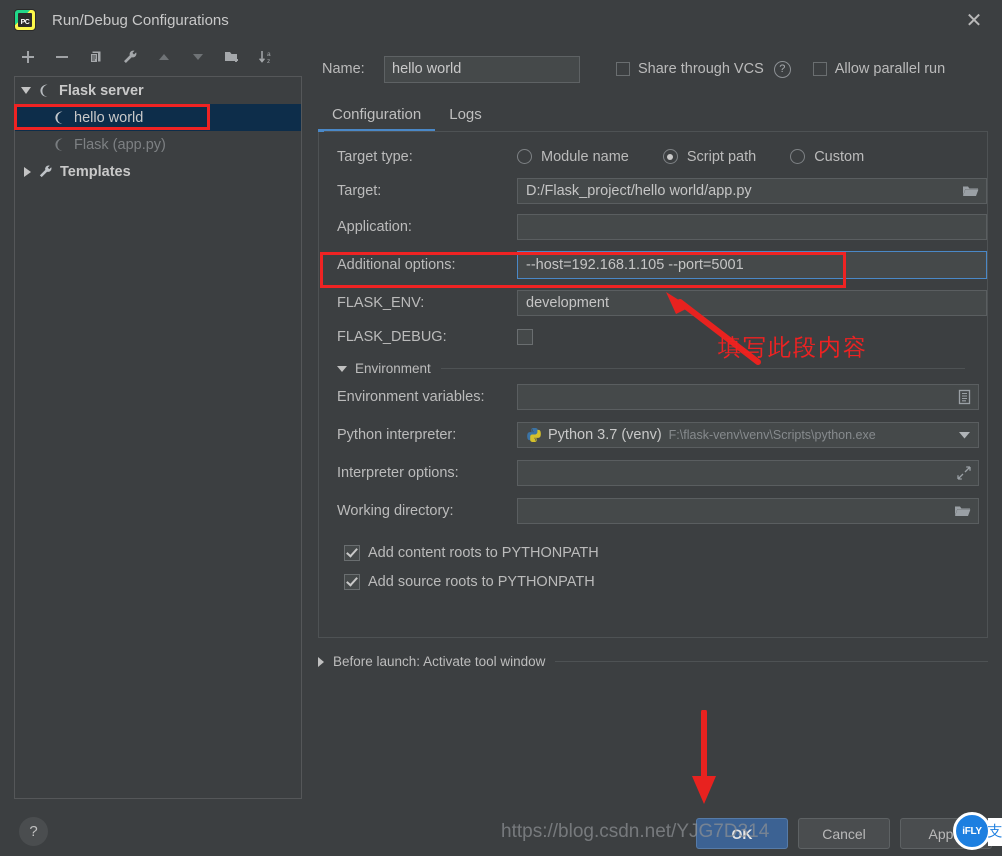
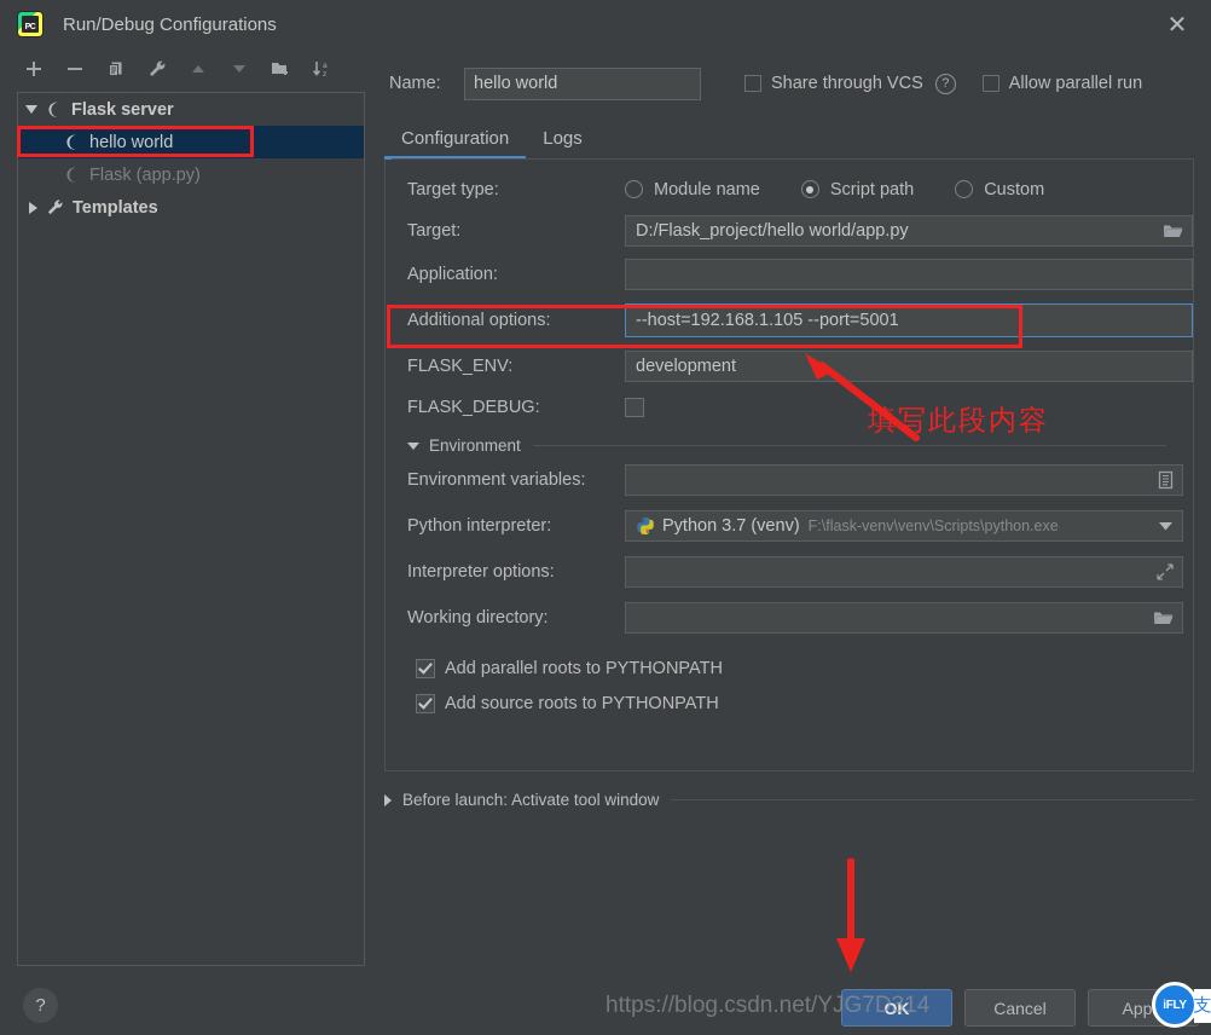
  Run/Debug Configurations
  ✕
  Flask server
  hello world
  Flask (app.py)
  Templates
  ?
  Name:
  hello world
  Share through VCS
  ?
  Allow parallel run
  Configuration
  Logs
  Target type:
  Module name
  Script path
  Custom
  Target:
  D:/Flask_project/hello world/app.py
  Application:
  Additional options:
  --host=192.168.1.105 --port=5001
  FLASK_ENV:
  development
  FLASK_DEBUG:
  Environment
  Environment variables:
  Python interpreter:
  Python 3.7 (venv)
  F:\flask-venv\venv\Scripts\python.exe
  Interpreter options:
  Working directory:
- Add content roots to PYTHONPATH
+ Add parallel roots to PYTHONPATH
  Add source roots to PYTHONPATH
  Before launch: Activate tool window
  OK
  Cancel
  填写此段内容
  https://blog.csdn.net/YJG7D314
  iFLY
  支
